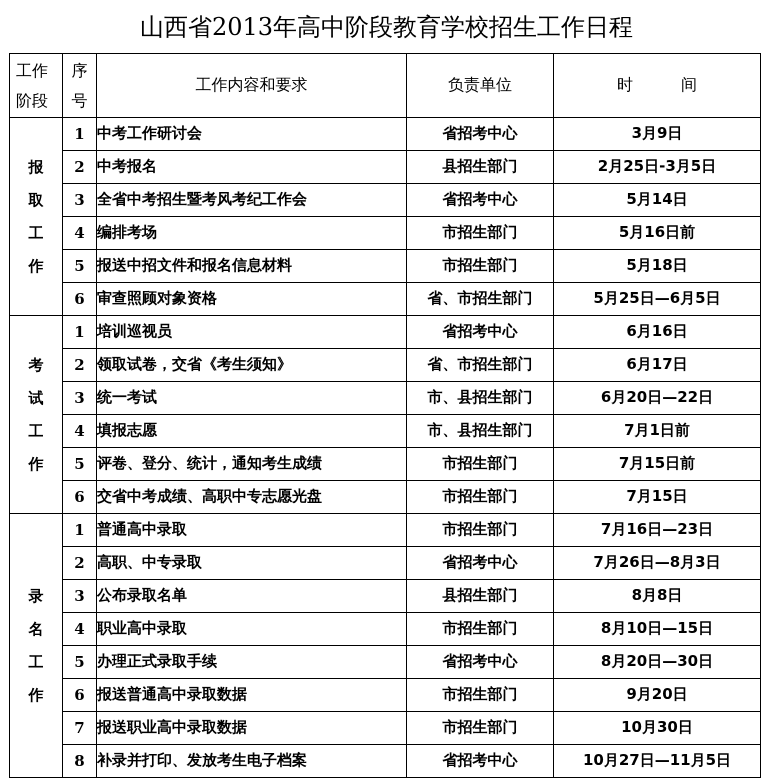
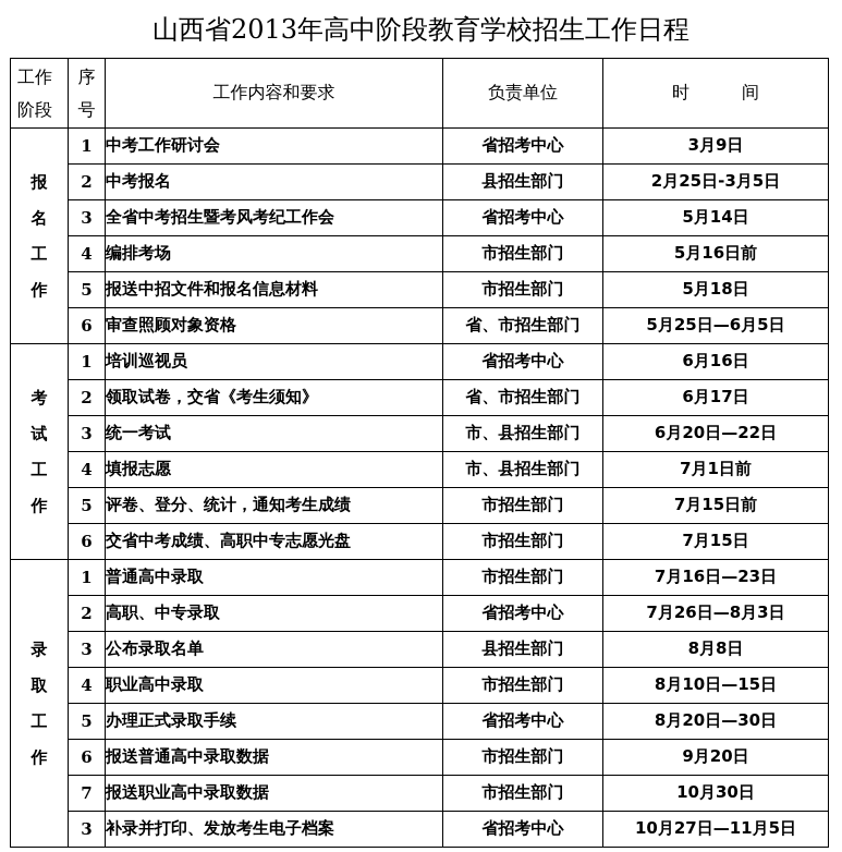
  山西省2013年高中阶段教育学校招生工作日程
  工作 阶段	序 号	工作内容和要求	负责单位	时 间
- 报取工作	1	中考工作研讨会	省招考中心	3月9日
+ 报名工作	1	中考工作研讨会	省招考中心	3月9日
  2	中考报名	县招生部门	2月25日-3月5日
  3	全省中考招生暨考风考纪工作会	省招考中心	5月14日
  4	编排考场	市招生部门	5月16日前
  5	报送中招文件和报名信息材料	市招生部门	5月18日
  6	审查照顾对象资格	省、市招生部门	5月25日—6月5日
  考试工作	1	培训巡视员	省招考中心	6月16日
  2	领取试卷，交省《考生须知》	省、市招生部门	6月17日
  3	统一考试	市、县招生部门	6月20日—22日
  4	填报志愿	市、县招生部门	7月1日前
  5	评卷、登分、统计，通知考生成绩	市招生部门	7月15日前
  6	交省中考成绩、高职中专志愿光盘	市招生部门	7月15日
- 录名工作	1	普通高中录取	市招生部门	7月16日—23日
+ 录取工作	1	普通高中录取	市招生部门	7月16日—23日
  2	高职、中专录取	省招考中心	7月26日—8月3日
  3	公布录取名单	县招生部门	8月8日
  4	职业高中录取	市招生部门	8月10日—15日
  5	办理正式录取手续	省招考中心	8月20日—30日
  6	报送普通高中录取数据	市招生部门	9月20日
  7	报送职业高中录取数据	市招生部门	10月30日
- 8	补录并打印、发放考生电子档案	省招考中心	10月27日—11月5日
+ 3	补录并打印、发放考生电子档案	省招考中心	10月27日—11月5日
